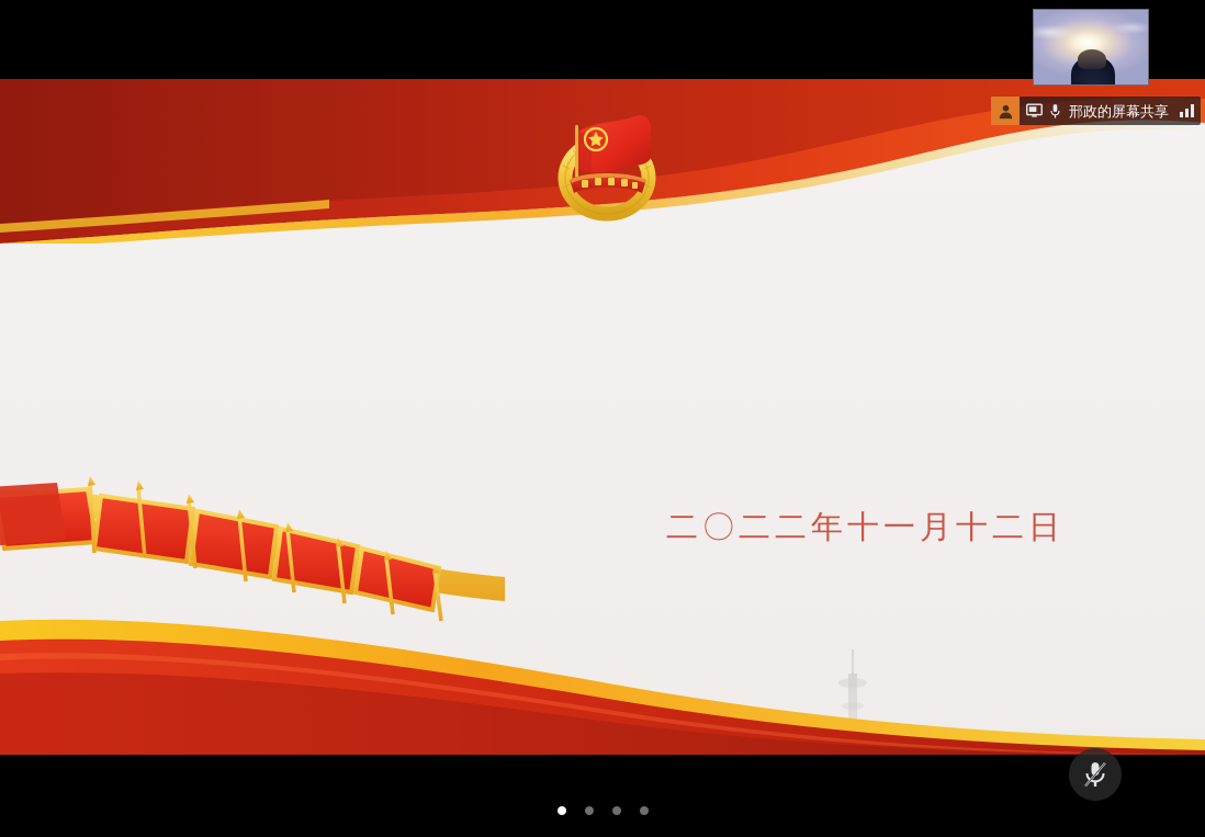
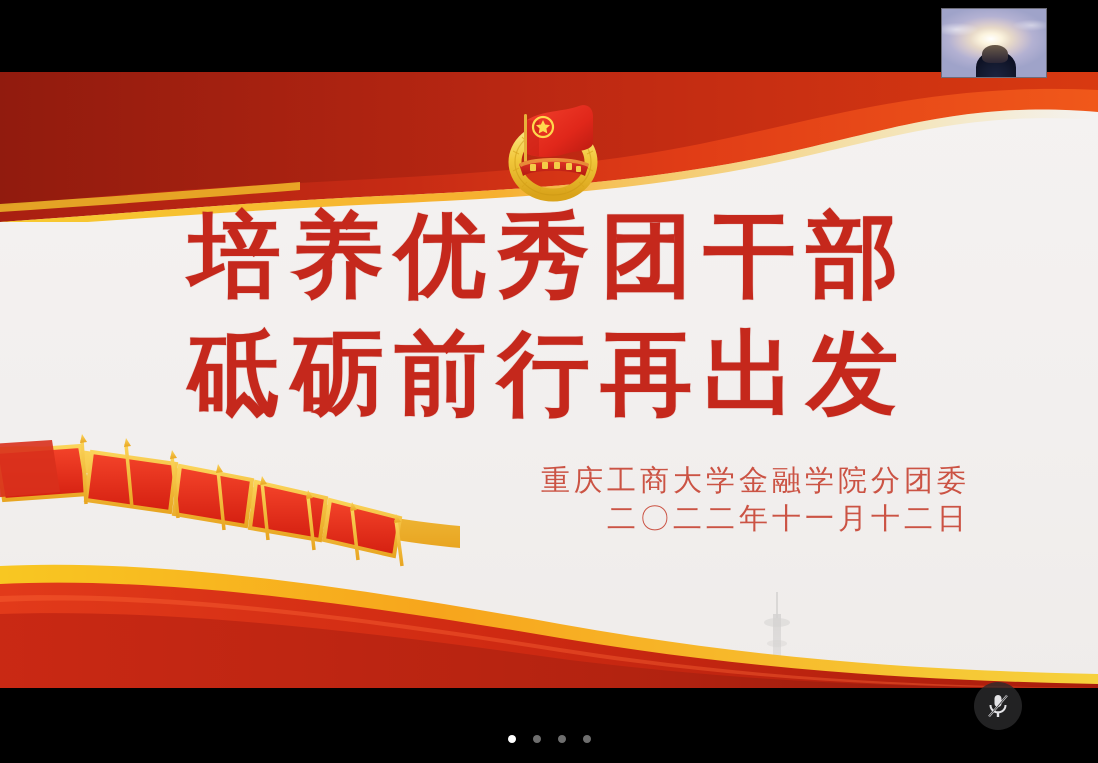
+ 培养优秀团干部
+ 砥砺前行再出发
+ 重庆工商大学金融学院分团委
  二〇二二年十一月十二日
- 邢政的屏幕共享
